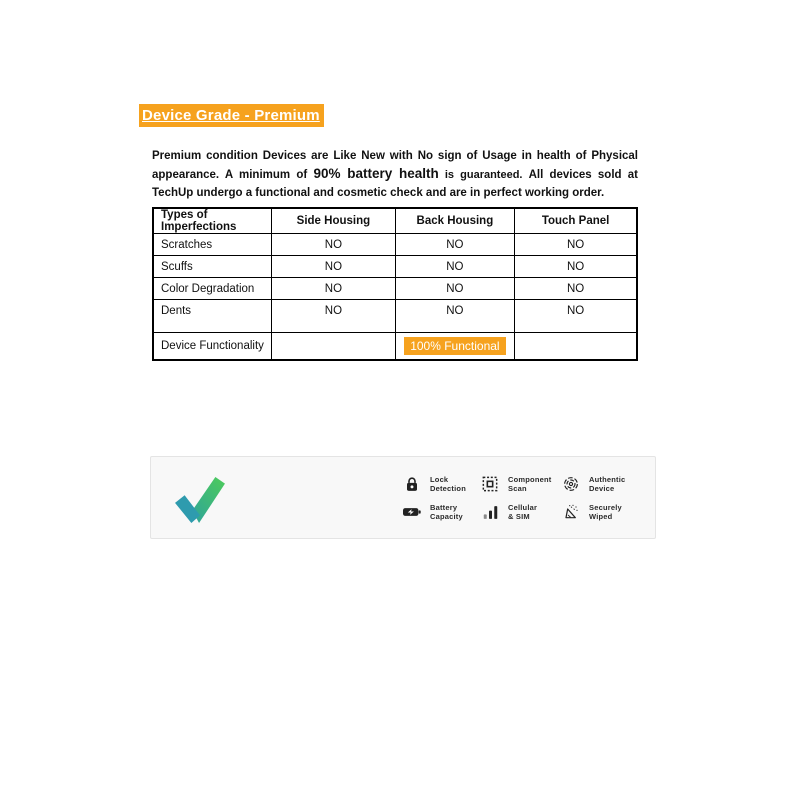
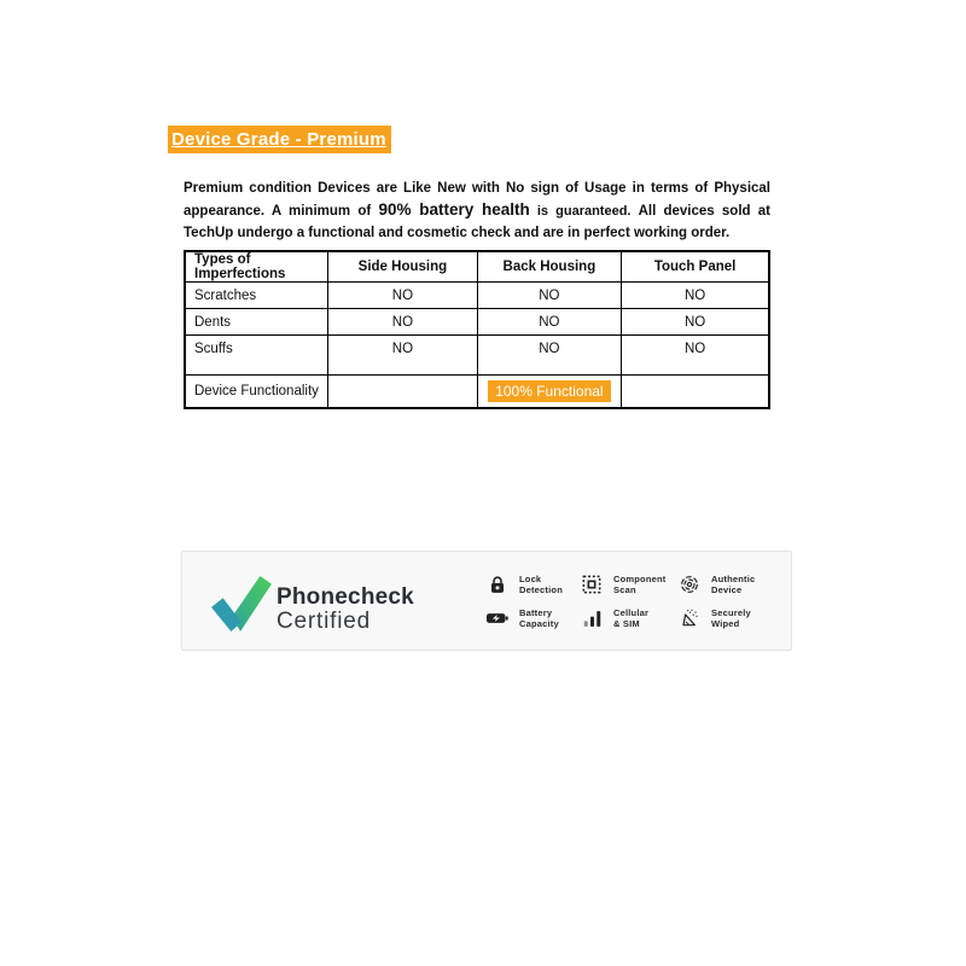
  Device Grade - Premium
- Premium condition Devices are Like New with No sign of Usage in health of Physical appearance. A minimum of 90% battery health is guaranteed. All devices sold at TechUp undergo a functional and cosmetic check and are in perfect working order.
+ Premium condition Devices are Like New with No sign of Usage in terms of Physical appearance. A minimum of 90% battery health is guaranteed. All devices sold at TechUp undergo a functional and cosmetic check and are in perfect working order.
  Types of Imperfections	Side Housing	Back Housing	Touch Panel
  Scratches	NO	NO	NO
- Scuffs	NO	NO	NO
+ Dents	NO	NO	NO
- Color Degradation	NO	NO	NO
- Dents	NO	NO	NO
+ Scuffs	NO	NO	NO
  Device Functionality		100% Functional
+ Phonecheck
+ Certified
  Lock
  Detection
  Component
  Scan
  Authentic
  Device
  Battery
  Capacity
  Cellular
  & SIM
  Securely
  Wiped
